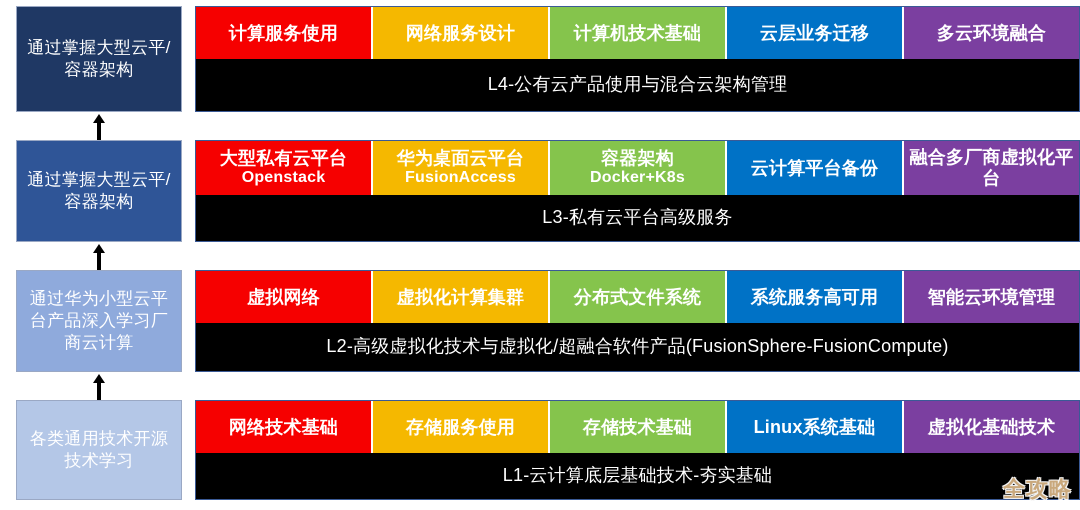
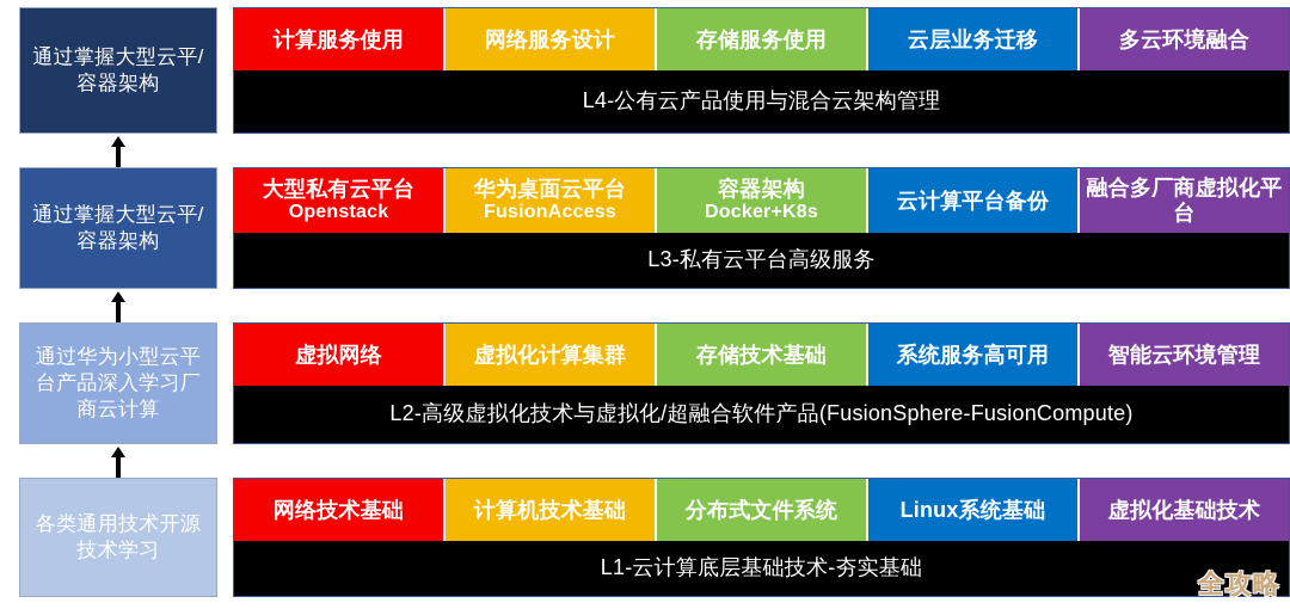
  通过掌握大型云平/容器架构
  通过掌握大型云平/容器架构
  通过华为小型云平台产品深入学习厂商云计算
  各类通用技术开源技术学习
  计算服务使用
  网络服务设计
- 计算机技术基础
+ 存储服务使用
  云层业务迁移
  多云环境融合
  L4-公有云产品使用与混合云架构管理
  大型私有云平台
  Openstack
  华为桌面云平台
  FusionAccess
  容器架构
  Docker+K8s
  云计算平台备份
  融合多厂商虚拟化平台
  L3-私有云平台高级服务
  虚拟网络
  虚拟化计算集群
- 分布式文件系统
+ 存储技术基础
  系统服务高可用
  智能云环境管理
  L2-高级虚拟化技术与虚拟化/超融合软件产品(FusionSphere-FusionCompute)
  网络技术基础
- 存储服务使用
+ 计算机技术基础
- 存储技术基础
+ 分布式文件系统
  Linux系统基础
  虚拟化基础技术
  L1-云计算底层基础技术-夯实基础
  全攻略
